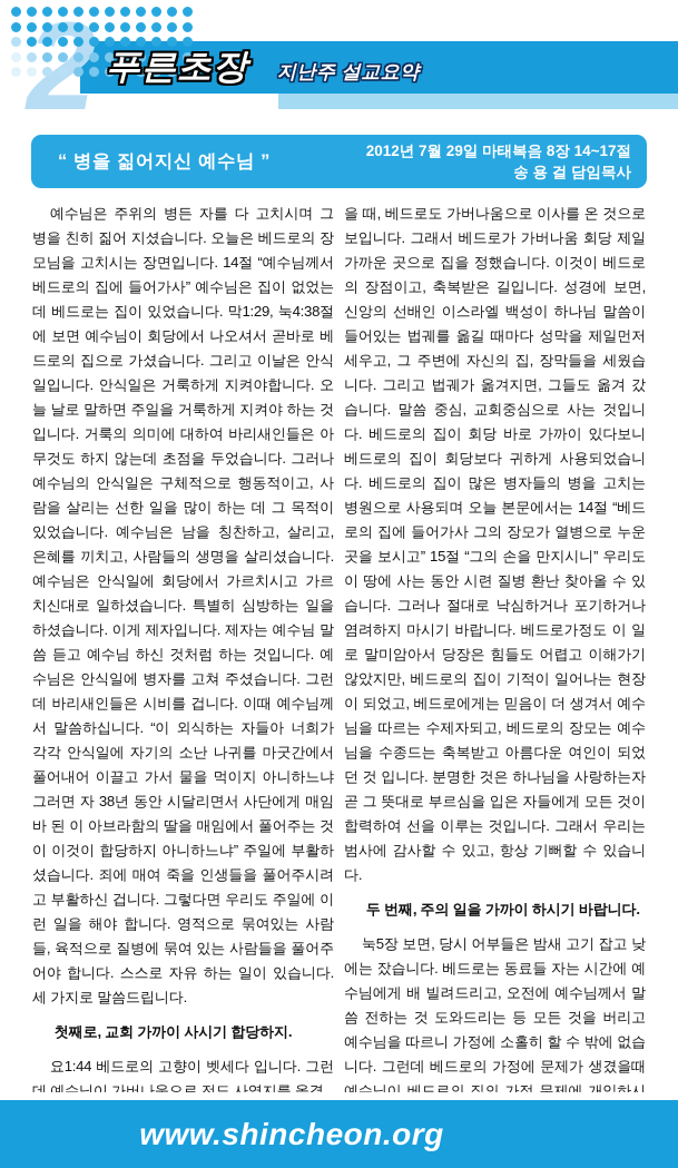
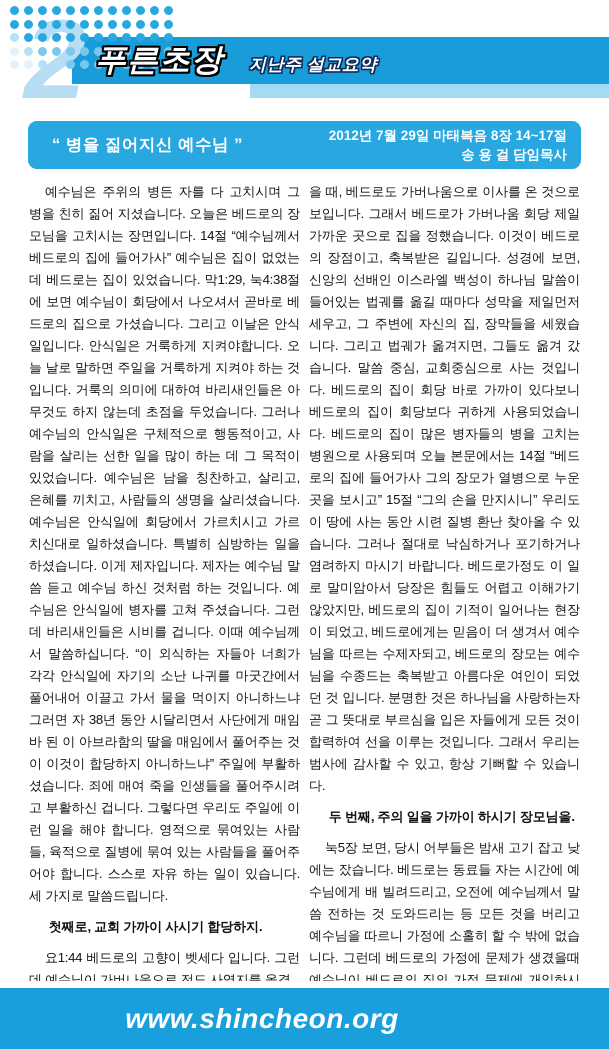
  푸른초장
  지난주 설교요약
  “ 병을 짊어지신 예수님 ”
  2012년 7월 29일 마태복음 8장 14~17절
  송 용 걸 담임목사
  예수님은 주위의 병든 자를 다 고치시며 그 병을 친히 짊어 지셨습니다. 오늘은 베드로의 장모님을 고치시는 장면입니다. 14절 “예수님께서 베드로의 집에 들어가사” 예수님은 집이 없었는데 베드로는 집이 있었습니다. 막1:29, 눅4:38절에 보면 예수님이 회당에서 나오셔서 곧바로 베드로의 집으로 가셨습니다. 그리고 이날은 안식일입니다. 안식일은 거룩하게 지켜야합니다. 오늘 날로 말하면 주일을 거룩하게 지켜야 하는 것입니다. 거룩의 의미에 대하여 바리새인들은 아무것도 하지 않는데 초점을 두었습니다. 그러나 예수님의 안식일은 구체적으로 행동적이고, 사람을 살리는 선한 일을 많이 하는 데 그 목적이 있었습니다. 예수님은 남을 칭찬하고, 살리고, 은혜를 끼치고, 사람들의 생명을 살리셨습니다. 예수님은 안식일에 회당에서 가르치시고 가르치신대로 일하셨습니다. 특별히 심방하는 일을 하셨습니다. 이게 제자입니다. 제자는 예수님 말씀 듣고 예수님 하신 것처럼 하는 것입니다. 예수님은 안식일에 병자를 고쳐 주셨습니다. 그런데 바리새인들은 시비를 겁니다. 이때 예수님께서 말씀하십니다. “이 외식하는 자들아 너희가 각각 안식일에 자기의 소난 나귀를 마굿간에서 풀어내어 이끌고 가서 물을 먹이지 아니하느냐 그러면 자 38년 동안 시달리면서 사단에게 매임바 된 이 아브라함의 딸을 매임에서 풀어주는 것이 이것이 합당하지 아니하느냐” 주일에 부활하셨습니다. 죄에 매여 죽을 인생들을 풀어주시려고 부활하신 겁니다. 그렇다면 우리도 주일에 이런 일을 해야 합니다. 영적으로 묶여있는 사람들, 육적으로 질병에 묶여 있는 사람들을 풀어주어야 합니다. 스스로 자유 하는 일이 있습니다. 세 가지로 말씀드립니다.
  첫째로, 교회 가까이 사시기 합당하지.
  요1:44 베드로의 고향이 벳세다 입니다. 그런데 예수님이 가버나움으로 전도 사역지를 옮겼
  을 때, 베드로도 가버나움으로 이사를 온 것으로 보입니다. 그래서 베드로가 가버나움 회당 제일 가까운 곳으로 집을 정했습니다. 이것이 베드로의 장점이고, 축복받은 길입니다. 성경에 보면, 신앙의 선배인 이스라엘 백성이 하나님 말씀이 들어있는 법궤를 옮길 때마다 성막을 제일먼저 세우고, 그 주변에 자신의 집, 장막들을 세웠습니다. 그리고 법궤가 옮겨지면, 그들도 옮겨 갔습니다. 말씀 중심, 교회중심으로 사는 것입니다. 베드로의 집이 회당 바로 가까이 있다보니 베드로의 집이 회당보다 귀하게 사용되었습니다. 베드로의 집이 많은 병자들의 병을 고치는 병원으로 사용되며 오늘 본문에서는 14절 “베드로의 집에 들어가사 그의 장모가 열병으로 누운 곳을 보시고” 15절 “그의 손을 만지시니” 우리도 이 땅에 사는 동안 시련 질병 환난 찾아올 수 있습니다. 그러나 절대로 낙심하거나 포기하거나 염려하지 마시기 바랍니다. 베드로가정도 이 일로 말미암아서 당장은 힘들도 어렵고 이해가기 않았지만, 베드로의 집이 기적이 일어나는 현장이 되었고, 베드로에게는 믿음이 더 생겨서 예수님을 따르는 수제자되고, 베드로의 장모는 예수님을 수종드는 축복받고 아름다운 여인이 되었던 것 입니다. 분명한 것은 하나님을 사랑하는자 곧 그 뜻대로 부르심을 입은 자들에게 모든 것이 합력하여 선을 이루는 것입니다. 그래서 우리는 범사에 감사할 수 있고, 항상 기뻐할 수 있습니다.
- 두 번째, 주의 일을 가까이 하시기 바랍니다.
+ 두 번째, 주의 일을 가까이 하시기 장모님을.
  눅5장 보면, 당시 어부들은 밤새 고기 잡고 낮에는 잤습니다. 베드로는 동료들 자는 시간에 예수님에게 배 빌려드리고, 오전에 예수님께서 말씀 전하는 것 도와드리는 등 모든 것을 버리고 예수님을 따르니 가정에 소홀히 할 수 밖에 없습니다. 그런데 베드로의 가정에 문제가 생겼을때 예수님이 베드로의 집의 가정 문제에 개입하시
  www.shincheon.org
